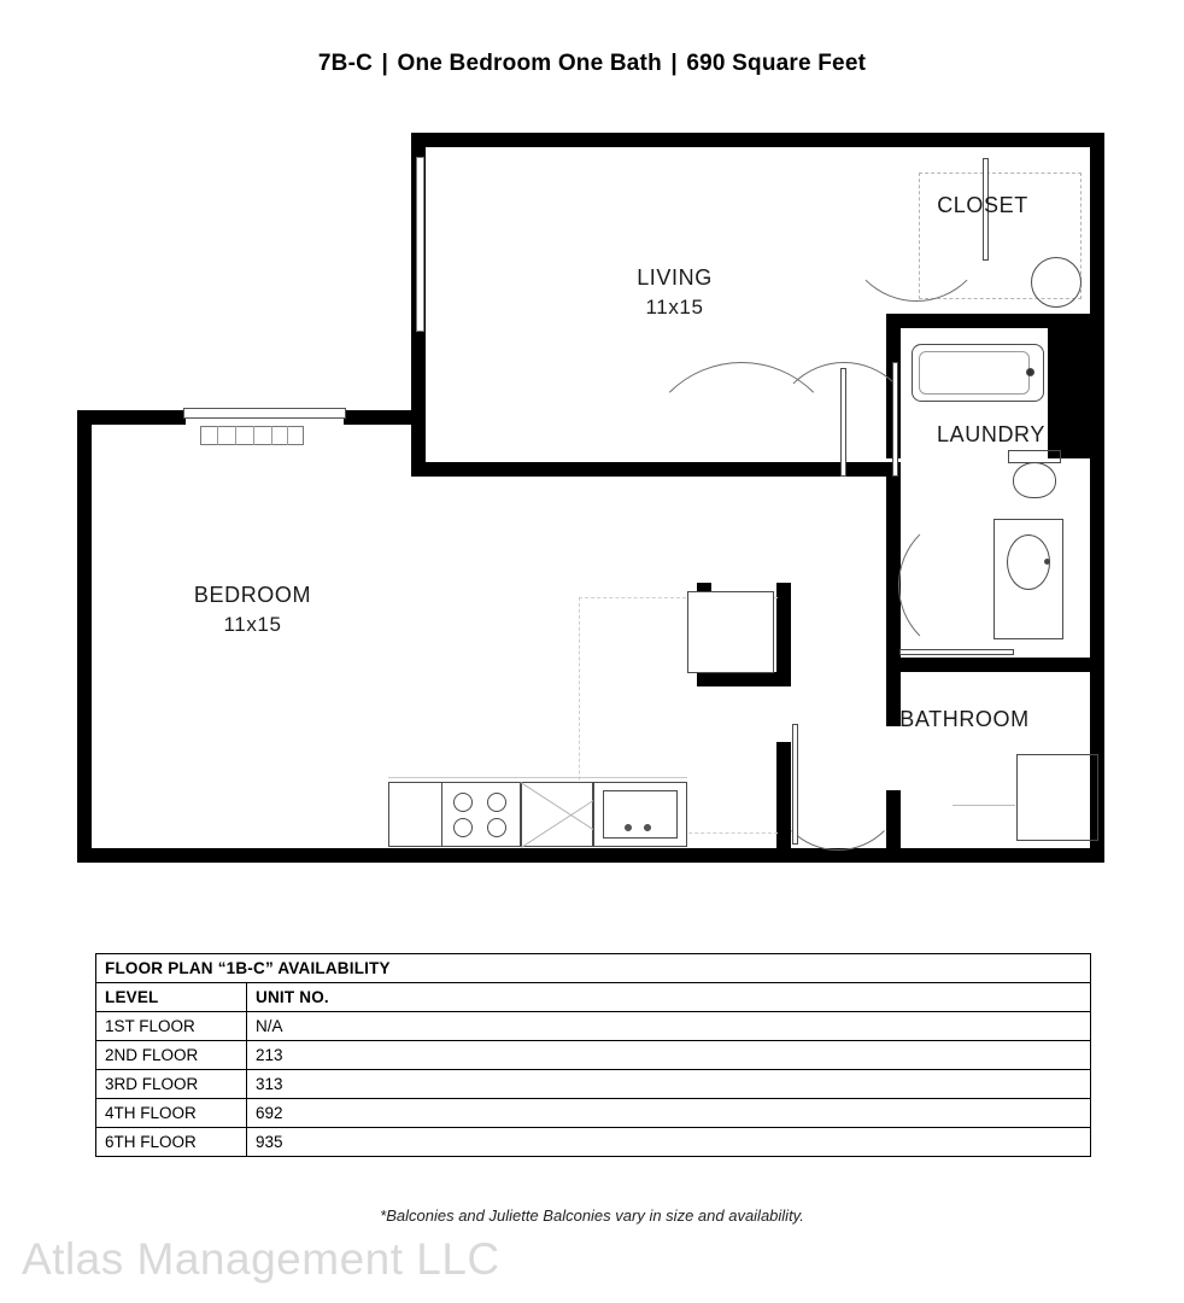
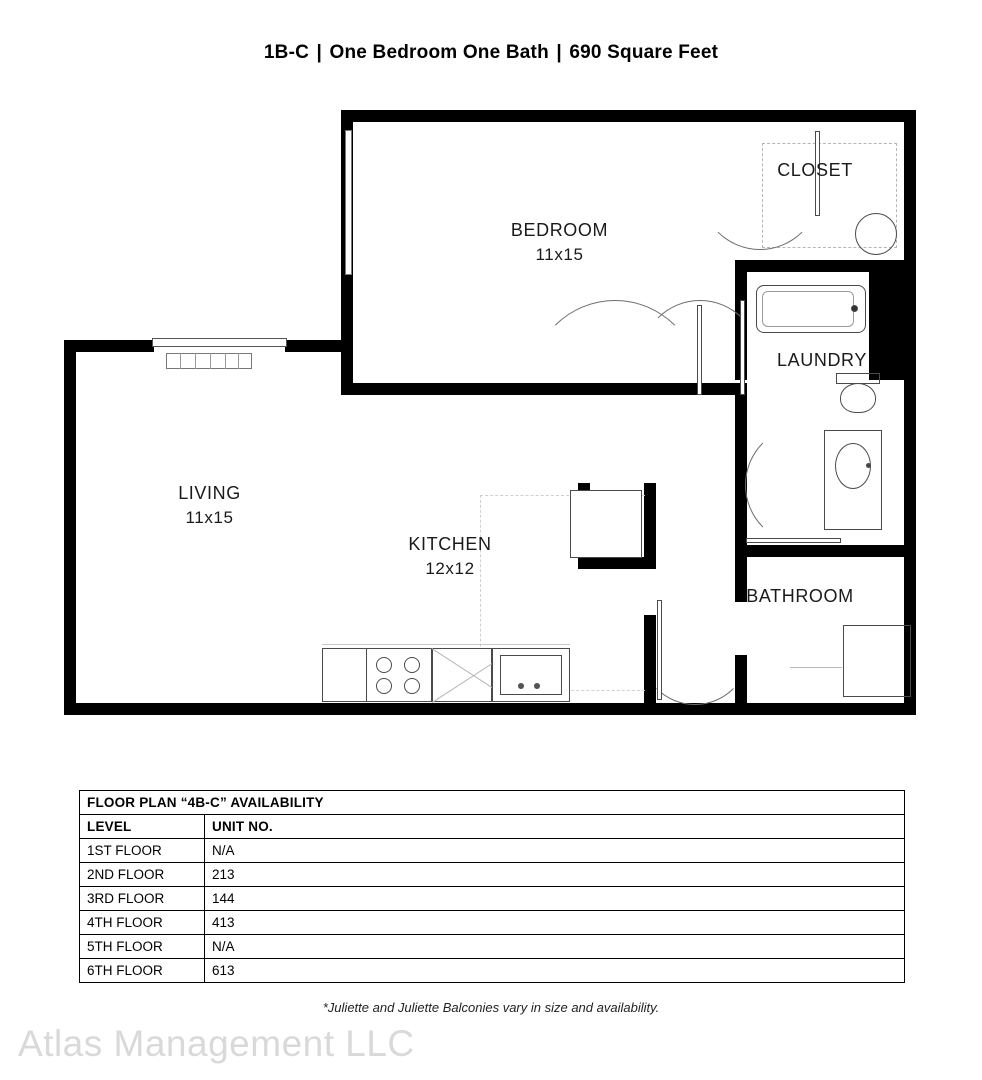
- 7B-C | One Bedroom One Bath | 690 Square Feet
+ 1B-C | One Bedroom One Bath | 690 Square Feet
- LIVING
+ BEDROOM
  11x15
  CLOSET
  LAUNDRY
- BEDROOM
+ LIVING
  11x15
+ KITCHEN
+ 12x12
  BATHROOM
- FLOOR PLAN “1B-C” AVAILABILITY
+ FLOOR PLAN “4B-C” AVAILABILITY
  LEVEL	UNIT NO.
  1ST FLOOR	N/A
  2ND FLOOR	213
- 3RD FLOOR	313
+ 3RD FLOOR	144
- 4TH FLOOR	692
+ 4TH FLOOR	413
+ 5TH FLOOR	N/A
- 6TH FLOOR	935
+ 6TH FLOOR	613
- *Balconies and Juliette Balconies vary in size and availability.
+ *Juliette and Juliette Balconies vary in size and availability.
  Atlas Management LLC
